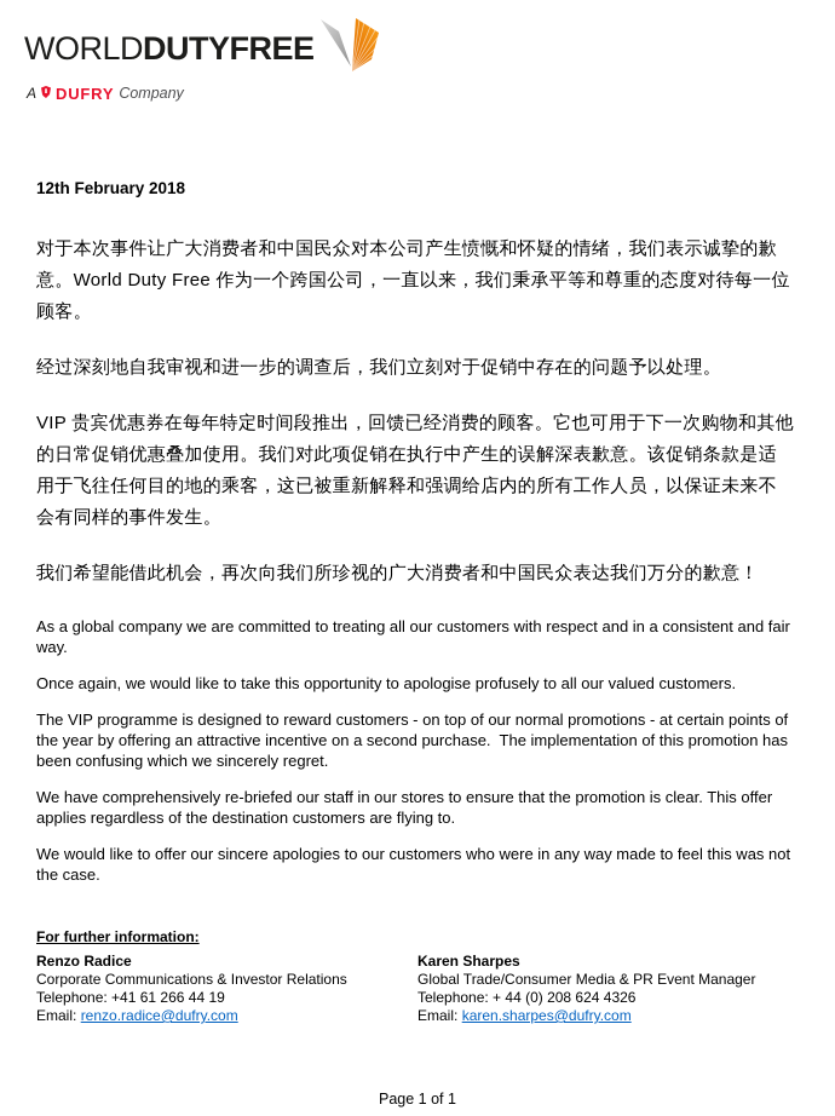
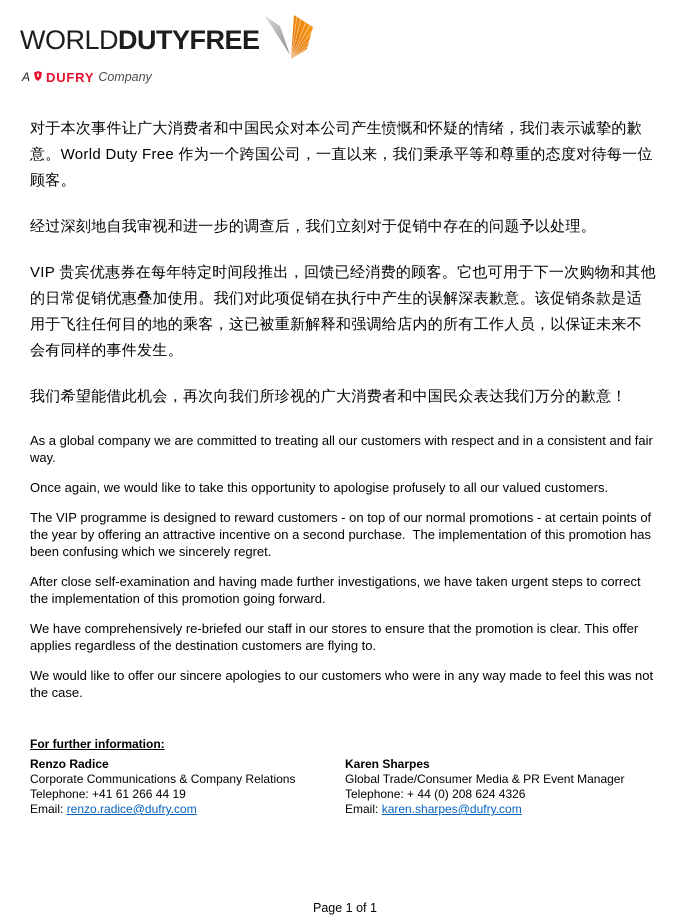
  WORLDDUTYFREE
  A
  DUFRY
  Company
- 12th February 2018
  对于本次事件让广大消费者和中国民众对本公司产生愤慨和怀疑的情绪，我们表示诚挚的歉意。World Duty Free 作为一个跨国公司，一直以来，我们秉承平等和尊重的态度对待每一位顾客。
  经过深刻地自我审视和进一步的调查后，我们立刻对于促销中存在的问题予以处理。
  VIP 贵宾优惠券在每年特定时间段推出，回馈已经消费的顾客。它也可用于下一次购物和其他的日常促销优惠叠加使用。我们对此项促销在执行中产生的误解深表歉意。该促销条款是适用于飞往任何目的地的乘客，这已被重新解释和强调给店内的所有工作人员，以保证未来不会有同样的事件发生。
  我们希望能借此机会，再次向我们所珍视的广大消费者和中国民众表达我们万分的歉意！
  As a global company we are committed to treating all our customers with respect and in a consistent and fair way.
  Once again, we would like to take this opportunity to apologise profusely to all our valued customers.
  The VIP programme is designed to reward customers - on top of our normal promotions - at certain points of the year by offering an attractive incentive on a second purchase. The implementation of this promotion has been confusing which we sincerely regret.
+ After close self-examination and having made further investigations, we have taken urgent steps to correct the implementation of this promotion going forward.
  We have comprehensively re-briefed our staff in our stores to ensure that the promotion is clear. This offer applies regardless of the destination customers are flying to.
  We would like to offer our sincere apologies to our customers who were in any way made to feel this was not the case.
  For further information:
  Renzo Radice
- Corporate Communications & Investor Relations
+ Corporate Communications & Company Relations
  Telephone: +41 61 266 44 19
  Email: renzo.radice@dufry.com
  Karen Sharpes
  Global Trade/Consumer Media & PR Event Manager
  Telephone: + 44 (0) 208 624 4326
  Email: karen.sharpes@dufry.com
  Page 1 of 1
